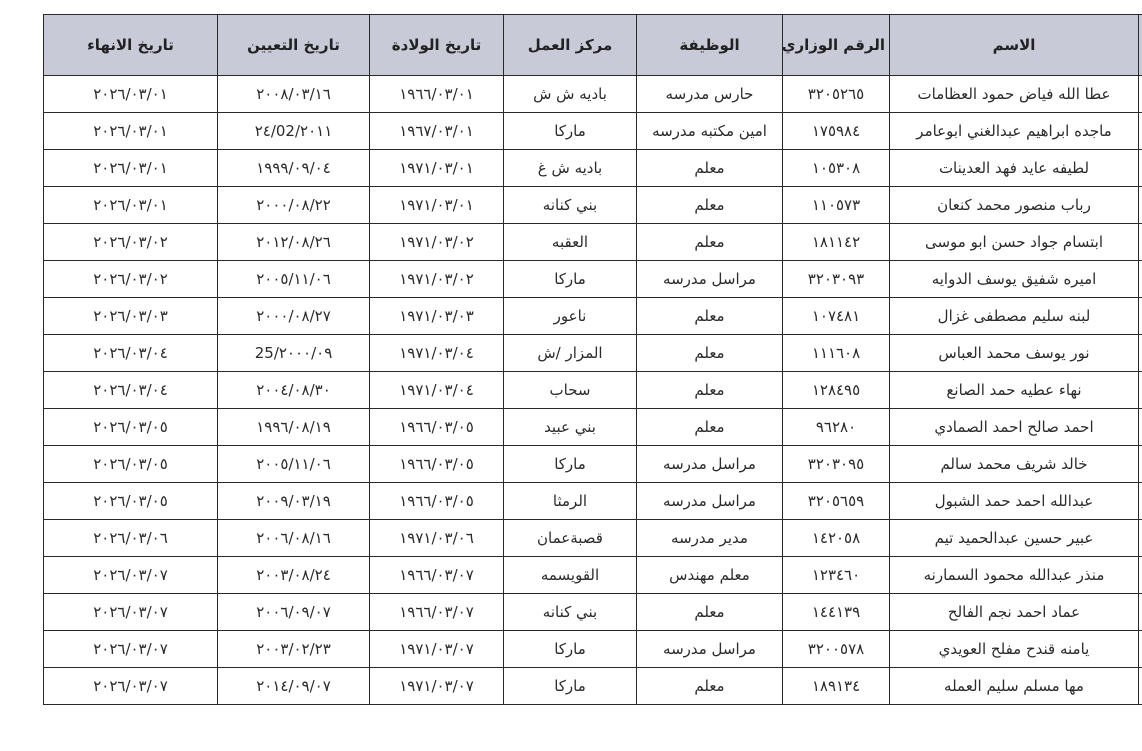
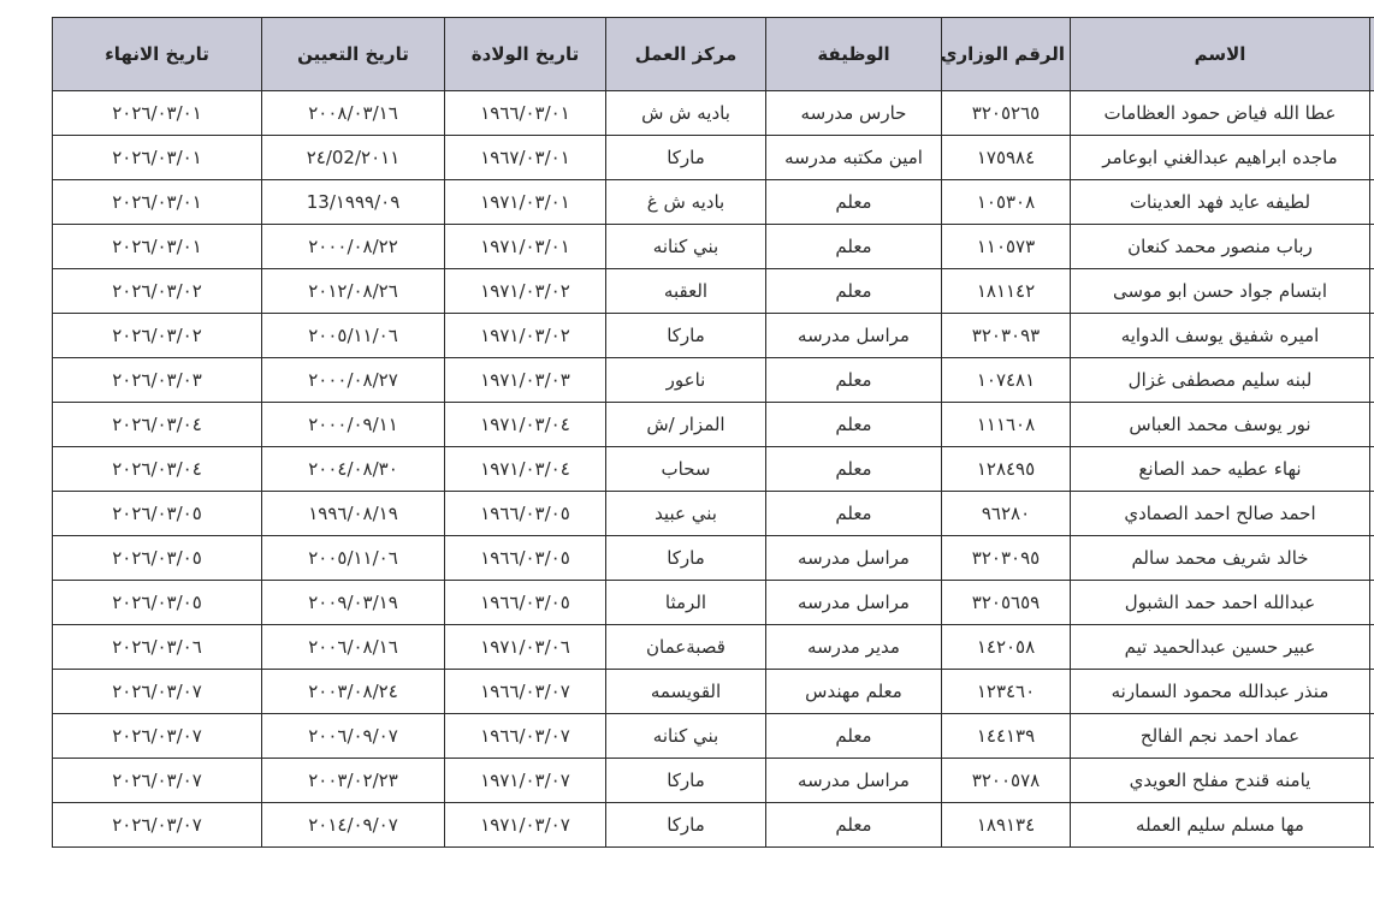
  	الاسم	الرقم الوزاري	الوظيفة	مركز العمل	تاريخ الولادة	تاريخ التعيين	تاريخ الانهاء
  	عطا الله فياض حمود العظامات	٣٢٠٥٢٦٥	حارس مدرسه	باديه ش ش	١٩٦٦/٠٣/٠١	٢٠٠٨/٠٣/١٦	٢٠٢٦/٠٣/٠١
  	ماجده ابراهيم عبدالغني ابوعامر	١٧٥٩٨٤	امين مكتبه مدرسه	ماركا	١٩٦٧/٠٣/٠١	٢٠١١/02/٢٤	٢٠٢٦/٠٣/٠١
- 	لطيفه عايد فهد العدينات	١٠٥٣٠٨	معلم	باديه ش غ	١٩٧١/٠٣/٠١	١٩٩٩/٠٩/٠٤	٢٠٢٦/٠٣/٠١
+ 	لطيفه عايد فهد العدينات	١٠٥٣٠٨	معلم	باديه ش غ	١٩٧١/٠٣/٠١	١٩٩٩/٠٩/13	٢٠٢٦/٠٣/٠١
  	رباب منصور محمد كنعان	١١٠٥٧٣	معلم	بني كنانه	١٩٧١/٠٣/٠١	٢٠٠٠/٠٨/٢٢	٢٠٢٦/٠٣/٠١
  	ابتسام جواد حسن ابو موسى	١٨١١٤٢	معلم	العقبه	١٩٧١/٠٣/٠٢	٢٠١٢/٠٨/٢٦	٢٠٢٦/٠٣/٠٢
  	اميره شفيق يوسف الدوايه	٣٢٠٣٠٩٣	مراسل مدرسه	ماركا	١٩٧١/٠٣/٠٢	٢٠٠٥/١١/٠٦	٢٠٢٦/٠٣/٠٢
  	لبنه سليم مصطفى غزال	١٠٧٤٨١	معلم	ناعور	١٩٧١/٠٣/٠٣	٢٠٠٠/٠٨/٢٧	٢٠٢٦/٠٣/٠٣
- 	نور يوسف محمد العباس	١١١٦٠٨	معلم	المزار /ش	١٩٧١/٠٣/٠٤	٢٠٠٠/٠٩/25	٢٠٢٦/٠٣/٠٤
+ 	نور يوسف محمد العباس	١١١٦٠٨	معلم	المزار /ش	١٩٧١/٠٣/٠٤	٢٠٠٠/٠٩/١١	٢٠٢٦/٠٣/٠٤
  	نهاء عطيه حمد الصانع	١٢٨٤٩٥	معلم	سحاب	١٩٧١/٠٣/٠٤	٢٠٠٤/٠٨/٣٠	٢٠٢٦/٠٣/٠٤
  	احمد صالح احمد الصمادي	٩٦٢٨٠	معلم	بني عبيد	١٩٦٦/٠٣/٠٥	١٩٩٦/٠٨/١٩	٢٠٢٦/٠٣/٠٥
  	خالد شريف محمد سالم	٣٢٠٣٠٩٥	مراسل مدرسه	ماركا	١٩٦٦/٠٣/٠٥	٢٠٠٥/١١/٠٦	٢٠٢٦/٠٣/٠٥
  	عبدالله احمد حمد الشبول	٣٢٠٥٦٥٩	مراسل مدرسه	الرمثا	١٩٦٦/٠٣/٠٥	٢٠٠٩/٠٣/١٩	٢٠٢٦/٠٣/٠٥
  	عبير حسين عبدالحميد تيم	١٤٢٠٥٨	مدير مدرسه	قصبةعمان	١٩٧١/٠٣/٠٦	٢٠٠٦/٠٨/١٦	٢٠٢٦/٠٣/٠٦
  	منذر عبدالله محمود السمارنه	١٢٣٤٦٠	معلم مهندس	القويسمه	١٩٦٦/٠٣/٠٧	٢٠٠٣/٠٨/٢٤	٢٠٢٦/٠٣/٠٧
  	عماد احمد نجم الفالح	١٤٤١٣٩	معلم	بني كنانه	١٩٦٦/٠٣/٠٧	٢٠٠٦/٠٩/٠٧	٢٠٢٦/٠٣/٠٧
  	يامنه قندح مفلح العويدي	٣٢٠٠٥٧٨	مراسل مدرسه	ماركا	١٩٧١/٠٣/٠٧	٢٠٠٣/٠٢/٢٣	٢٠٢٦/٠٣/٠٧
  	مها مسلم سليم العمله	١٨٩١٣٤	معلم	ماركا	١٩٧١/٠٣/٠٧	٢٠١٤/٠٩/٠٧	٢٠٢٦/٠٣/٠٧
